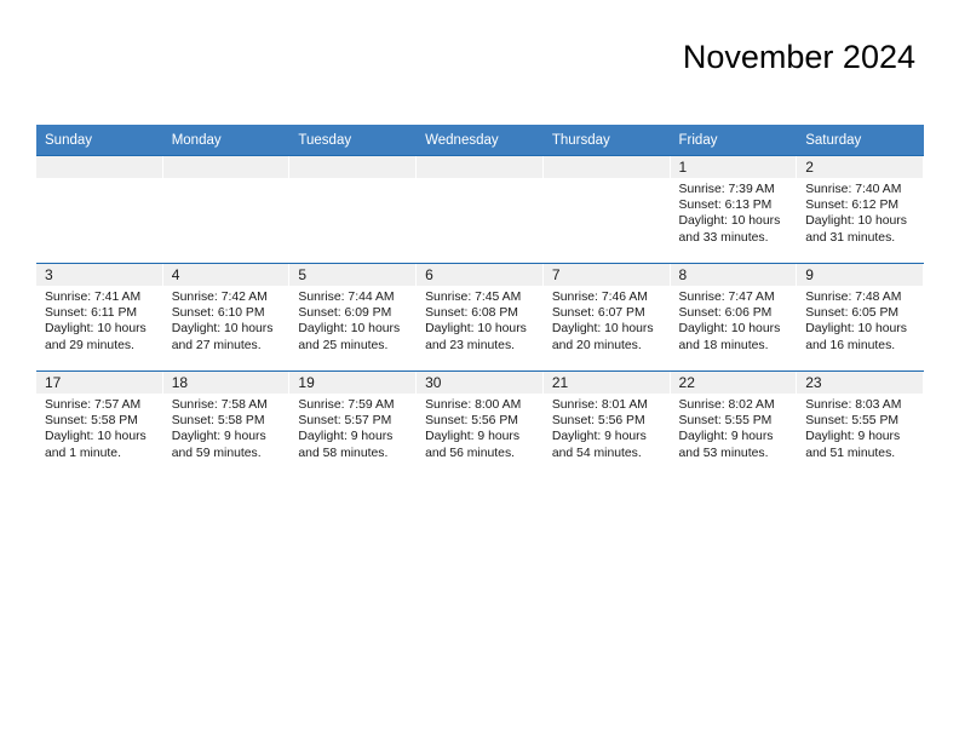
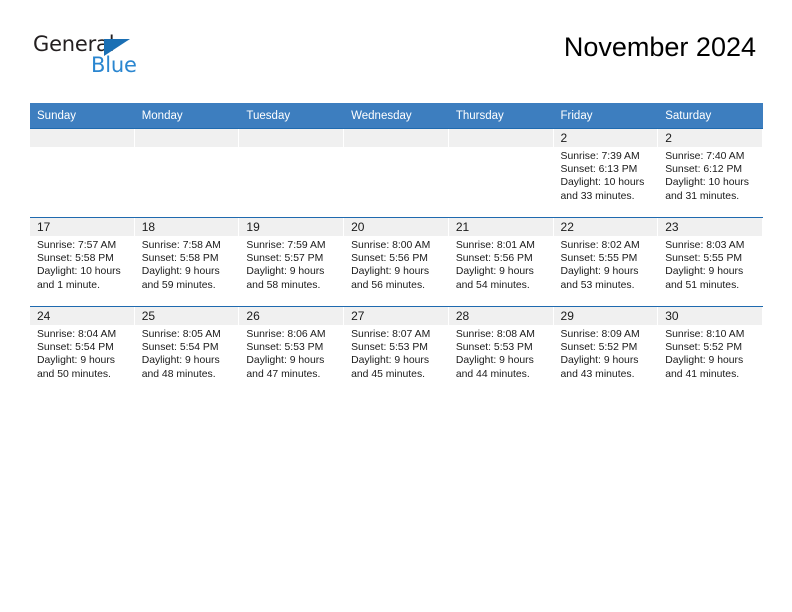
+ General
+ Blue
  November 2024
  Sunday	Monday	Tuesday	Wednesday	Thursday	Friday	Saturday
- 					1Sunrise: 7:39 AMSunset: 6:13 PMDaylight: 10 hours and 33 minutes.	2Sunrise: 7:40 AMSunset: 6:12 PMDaylight: 10 hours and 31 minutes.
+ 					2Sunrise: 7:39 AMSunset: 6:13 PMDaylight: 10 hours and 33 minutes.	2Sunrise: 7:40 AMSunset: 6:12 PMDaylight: 10 hours and 31 minutes.
- 3Sunrise: 7:41 AMSunset: 6:11 PMDaylight: 10 hours and 29 minutes.	4Sunrise: 7:42 AMSunset: 6:10 PMDaylight: 10 hours and 27 minutes.	5Sunrise: 7:44 AMSunset: 6:09 PMDaylight: 10 hours and 25 minutes.	6Sunrise: 7:45 AMSunset: 6:08 PMDaylight: 10 hours and 23 minutes.	7Sunrise: 7:46 AMSunset: 6:07 PMDaylight: 10 hours and 20 minutes.	8Sunrise: 7:47 AMSunset: 6:06 PMDaylight: 10 hours and 18 minutes.	9Sunrise: 7:48 AMSunset: 6:05 PMDaylight: 10 hours and 16 minutes.
- 17Sunrise: 7:57 AMSunset: 5:58 PMDaylight: 10 hours and 1 minute.	18Sunrise: 7:58 AMSunset: 5:58 PMDaylight: 9 hours and 59 minutes.	19Sunrise: 7:59 AMSunset: 5:57 PMDaylight: 9 hours and 58 minutes.	30Sunrise: 8:00 AMSunset: 5:56 PMDaylight: 9 hours and 56 minutes.	21Sunrise: 8:01 AMSunset: 5:56 PMDaylight: 9 hours and 54 minutes.	22Sunrise: 8:02 AMSunset: 5:55 PMDaylight: 9 hours and 53 minutes.	23Sunrise: 8:03 AMSunset: 5:55 PMDaylight: 9 hours and 51 minutes.
+ 17Sunrise: 7:57 AMSunset: 5:58 PMDaylight: 10 hours and 1 minute.	18Sunrise: 7:58 AMSunset: 5:58 PMDaylight: 9 hours and 59 minutes.	19Sunrise: 7:59 AMSunset: 5:57 PMDaylight: 9 hours and 58 minutes.	20Sunrise: 8:00 AMSunset: 5:56 PMDaylight: 9 hours and 56 minutes.	21Sunrise: 8:01 AMSunset: 5:56 PMDaylight: 9 hours and 54 minutes.	22Sunrise: 8:02 AMSunset: 5:55 PMDaylight: 9 hours and 53 minutes.	23Sunrise: 8:03 AMSunset: 5:55 PMDaylight: 9 hours and 51 minutes.
+ 24Sunrise: 8:04 AMSunset: 5:54 PMDaylight: 9 hours and 50 minutes.	25Sunrise: 8:05 AMSunset: 5:54 PMDaylight: 9 hours and 48 minutes.	26Sunrise: 8:06 AMSunset: 5:53 PMDaylight: 9 hours and 47 minutes.	27Sunrise: 8:07 AMSunset: 5:53 PMDaylight: 9 hours and 45 minutes.	28Sunrise: 8:08 AMSunset: 5:53 PMDaylight: 9 hours and 44 minutes.	29Sunrise: 8:09 AMSunset: 5:52 PMDaylight: 9 hours and 43 minutes.	30Sunrise: 8:10 AMSunset: 5:52 PMDaylight: 9 hours and 41 minutes.
